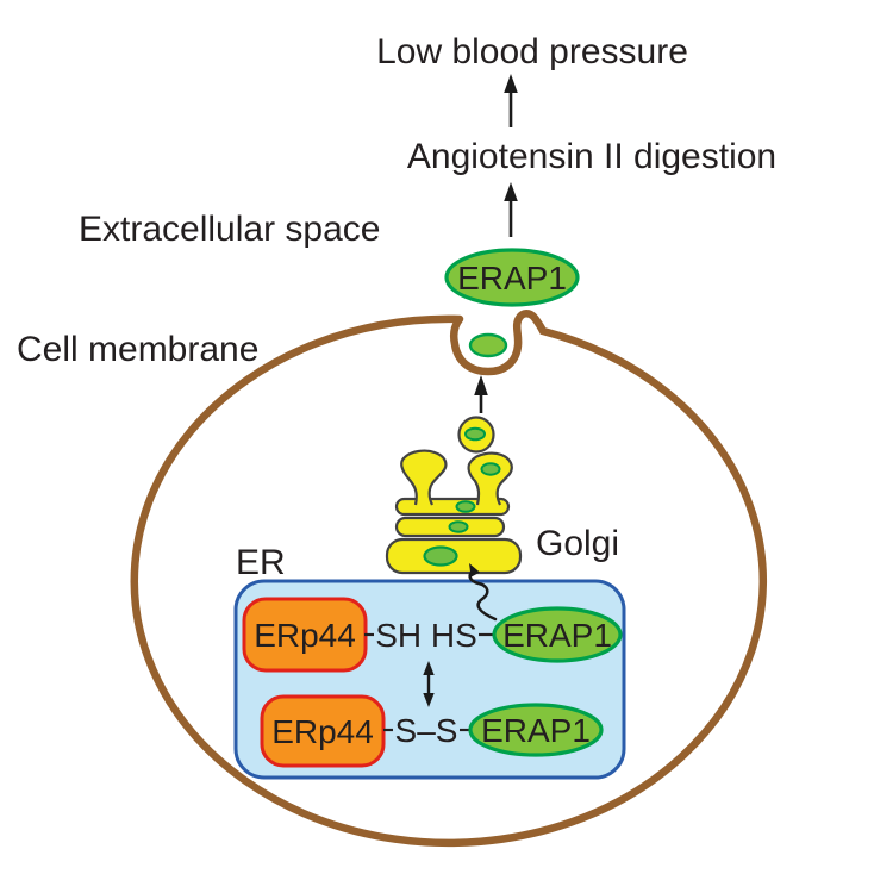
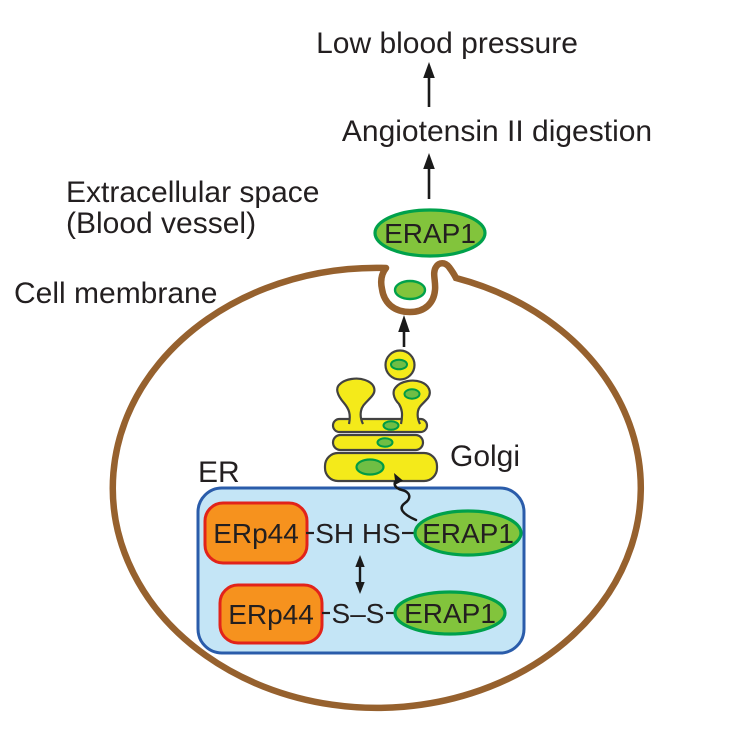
  Low blood pressure
  Angiotensin II digestion
  Extracellular space
+ (Blood vessel)
  Cell membrane
  ERAP1
  Golgi
  ER
  ERp44
  SH HS
  ERAP1
  ERp44
  S–S
  ERAP1
